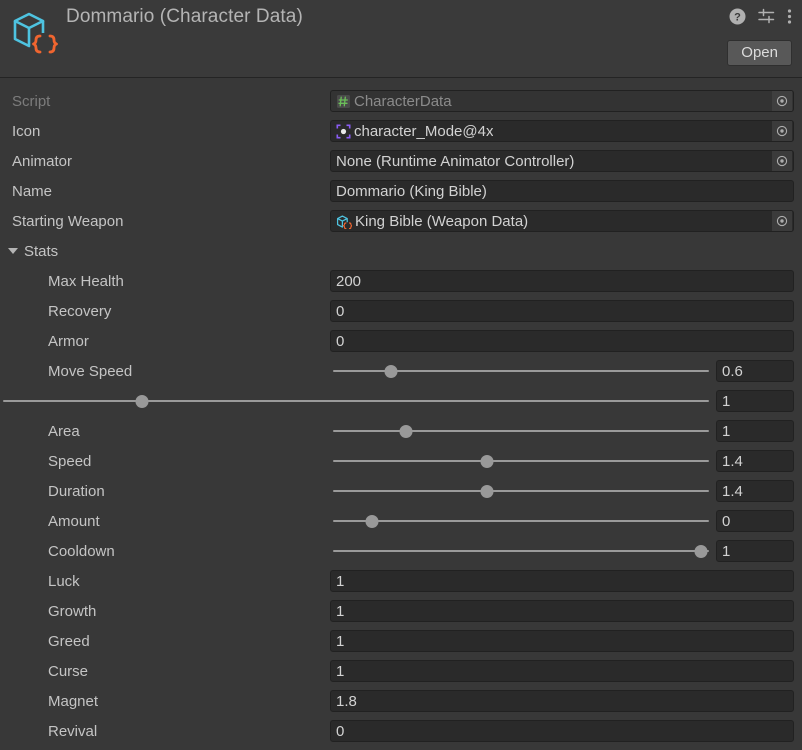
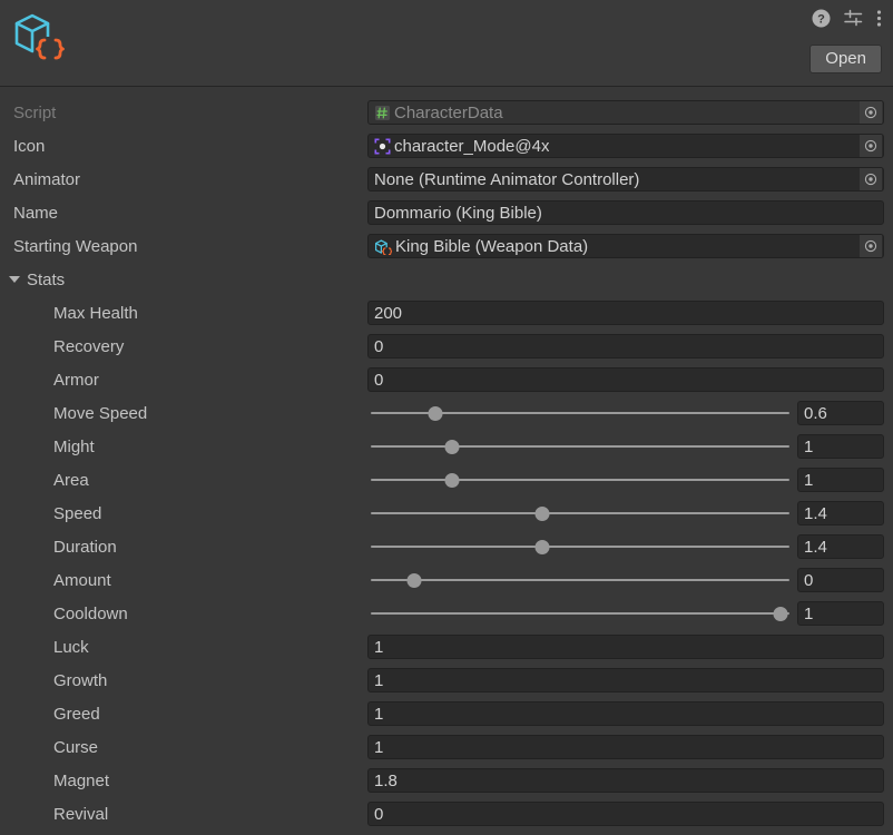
- Dommario (Character Data)
  ?
  Open
  Script
  CharacterData
  Icon
  character_Mode@4x
  Animator
  None (Runtime Animator Controller)
  Name
  Dommario (King Bible)
  Starting Weapon
  King Bible (Weapon Data)
  Stats
  Max Health
  200
  Recovery
  0
  Armor
  0
  Move Speed
  0.6
+ Might
  1
  Area
  1
  Speed
  1.4
  Duration
  1.4
  Amount
  0
  Cooldown
  1
  Luck
  1
  Growth
  1
  Greed
  1
  Curse
  1
  Magnet
  1.8
  Revival
  0
